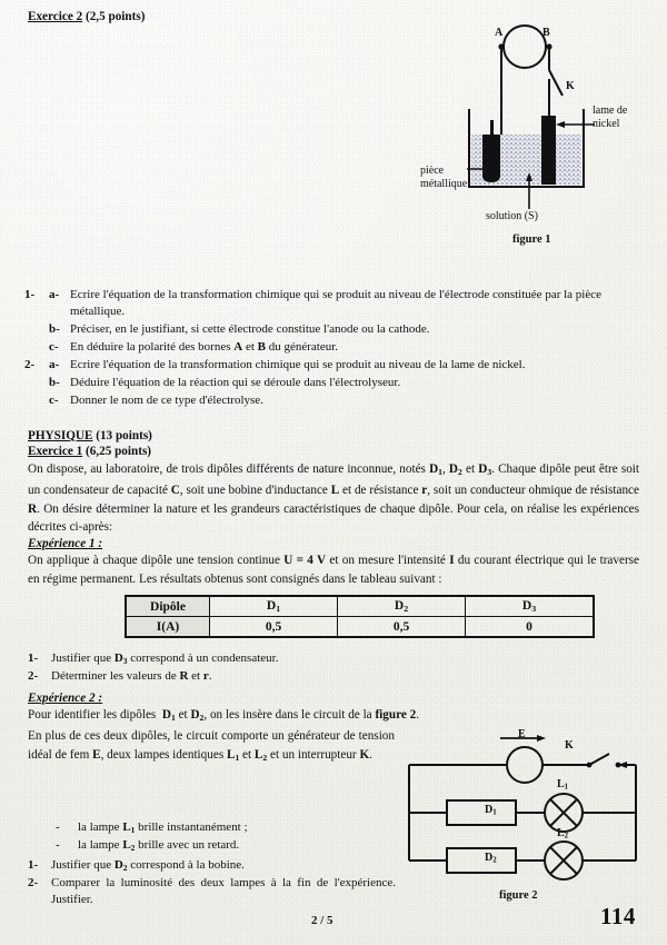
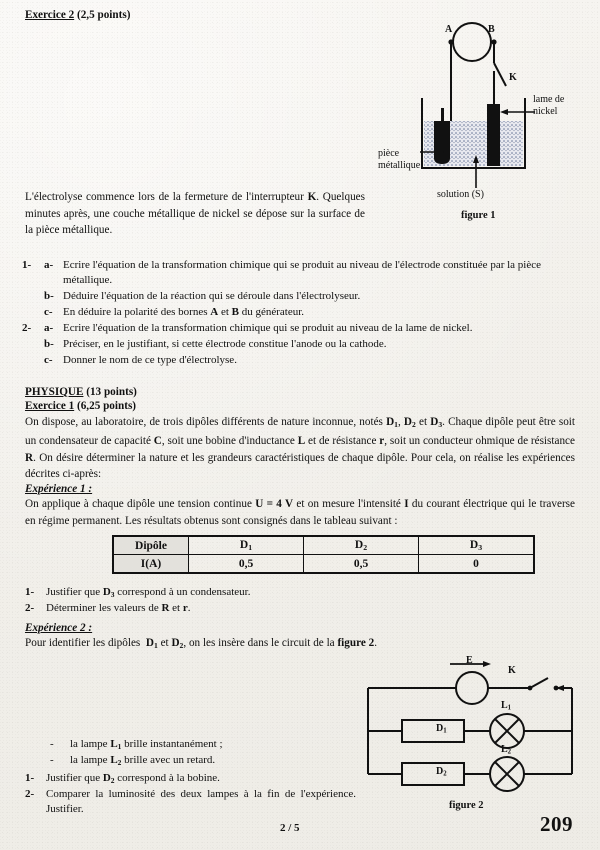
  Exercice 2 (2,5 points)
+ L'électrolyse commence lors de la fermeture de l'interrupteur K. Quelques minutes après, une couche métallique de nickel se dépose sur la surface de la pièce métallique.
  1-
  a-
  Ecrire l'équation de la transformation chimique qui se produit au niveau de l'électrode constituée par la pièce métallique.
  b-
- Préciser, en le justifiant, si cette électrode constitue l'anode ou la cathode.
+ Déduire l'équation de la réaction qui se déroule dans l'électrolyseur.
  c-
  En déduire la polarité des bornes A et B du générateur.
  2-
  a-
  Ecrire l'équation de la transformation chimique qui se produit au niveau de la lame de nickel.
  b-
- Déduire l'équation de la réaction qui se déroule dans l'électrolyseur.
+ Préciser, en le justifiant, si cette électrode constitue l'anode ou la cathode.
  c-
  Donner le nom de ce type d'électrolyse.
  A
  B
  K
  lame de
  nickel
  pièce
  métallique
  solution (S)
  figure 1
  PHYSIQUE (13 points)
  Exercice 1 (6,25 points)
  On dispose, au laboratoire, de trois dipôles différents de nature inconnue, notés D1, D2 et D3. Chaque dipôle peut être soit un condensateur de capacité C, soit une bobine d'inductance L et de résistance r, soit un conducteur ohmique de résistance R. On désire déterminer la nature et les grandeurs caractéristiques de chaque dipôle. Pour cela, on réalise les expériences décrites ci-après:
  Expérience 1 :
  On applique à chaque dipôle une tension continue U = 4 V et on mesure l'intensité I du courant électrique qui le traverse en régime permanent. Les résultats obtenus sont consignés dans le tableau suivant :
  Dipôle	D1	D2	D3
  I(A)	0,5	0,5	0
  1-
  Justifier que D3 correspond à un condensateur.
  2-
  Déterminer les valeurs de R et r.
  Expérience 2 :
  Pour identifier les dipôles D1 et D2, on les insère dans le circuit de la figure 2.
- En plus de ces deux dipôles, le circuit comporte un générateur de tension idéal de fem E, deux lampes identiques L1 et L2 et un interrupteur K.
  -
  la lampe L1 brille instantanément ;
  -
  la lampe L2 brille avec un retard.
  1-
  Justifier que D2 correspond à la bobine.
  2-
  Comparer la luminosité des deux lampes à la fin de l'expérience. Justifier.
  E
  K
  figure 2
  2 / 5
- 114
+ 209
